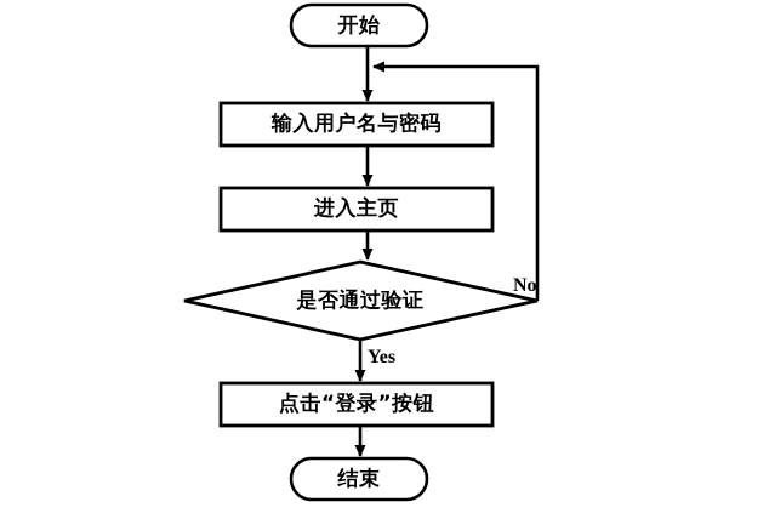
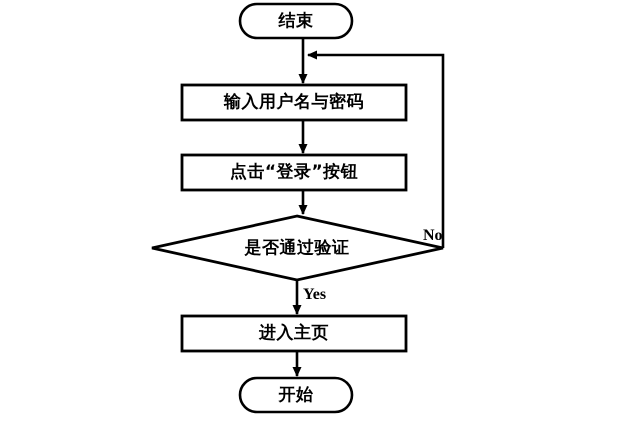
- 开始
+ 结束
  输入用户名与密码
- 进入主页
+ 点击“登录”按钮
  是否通过验证
- 点击“登录”按钮
+ 进入主页
- 结束
+ 开始
  Yes
  No
